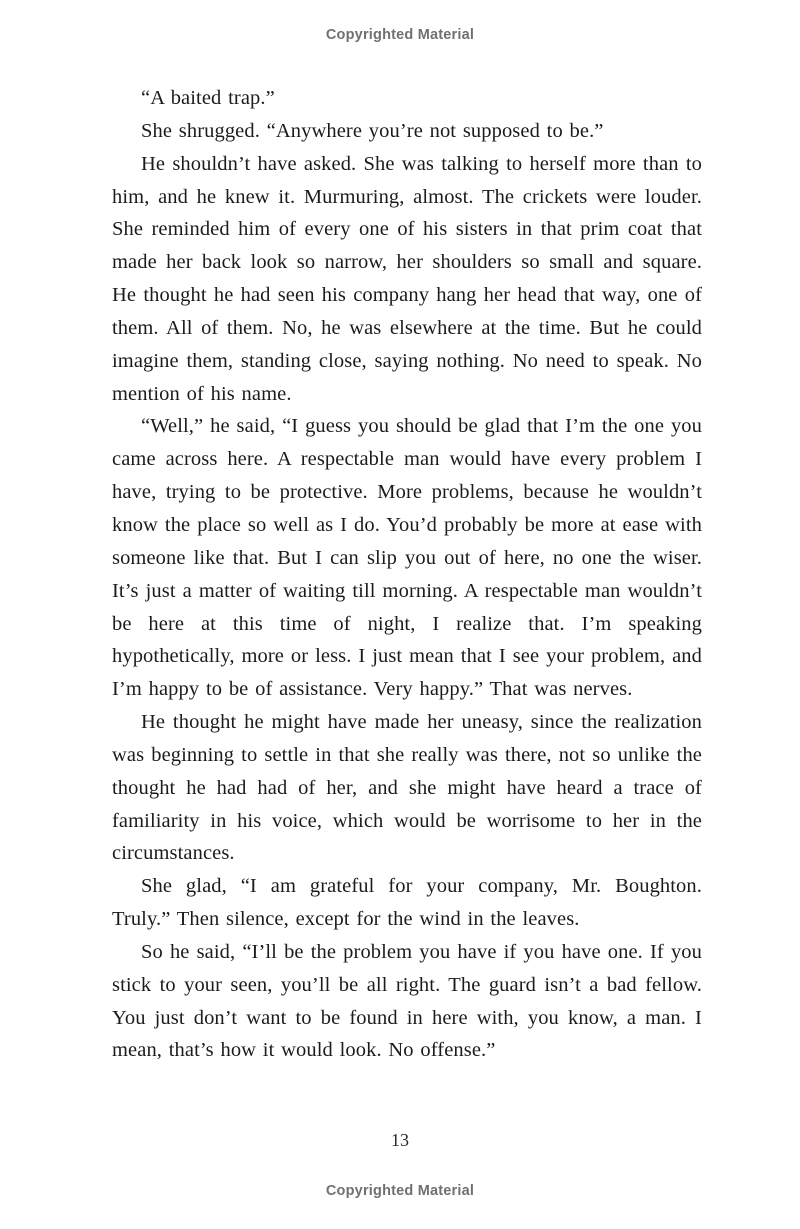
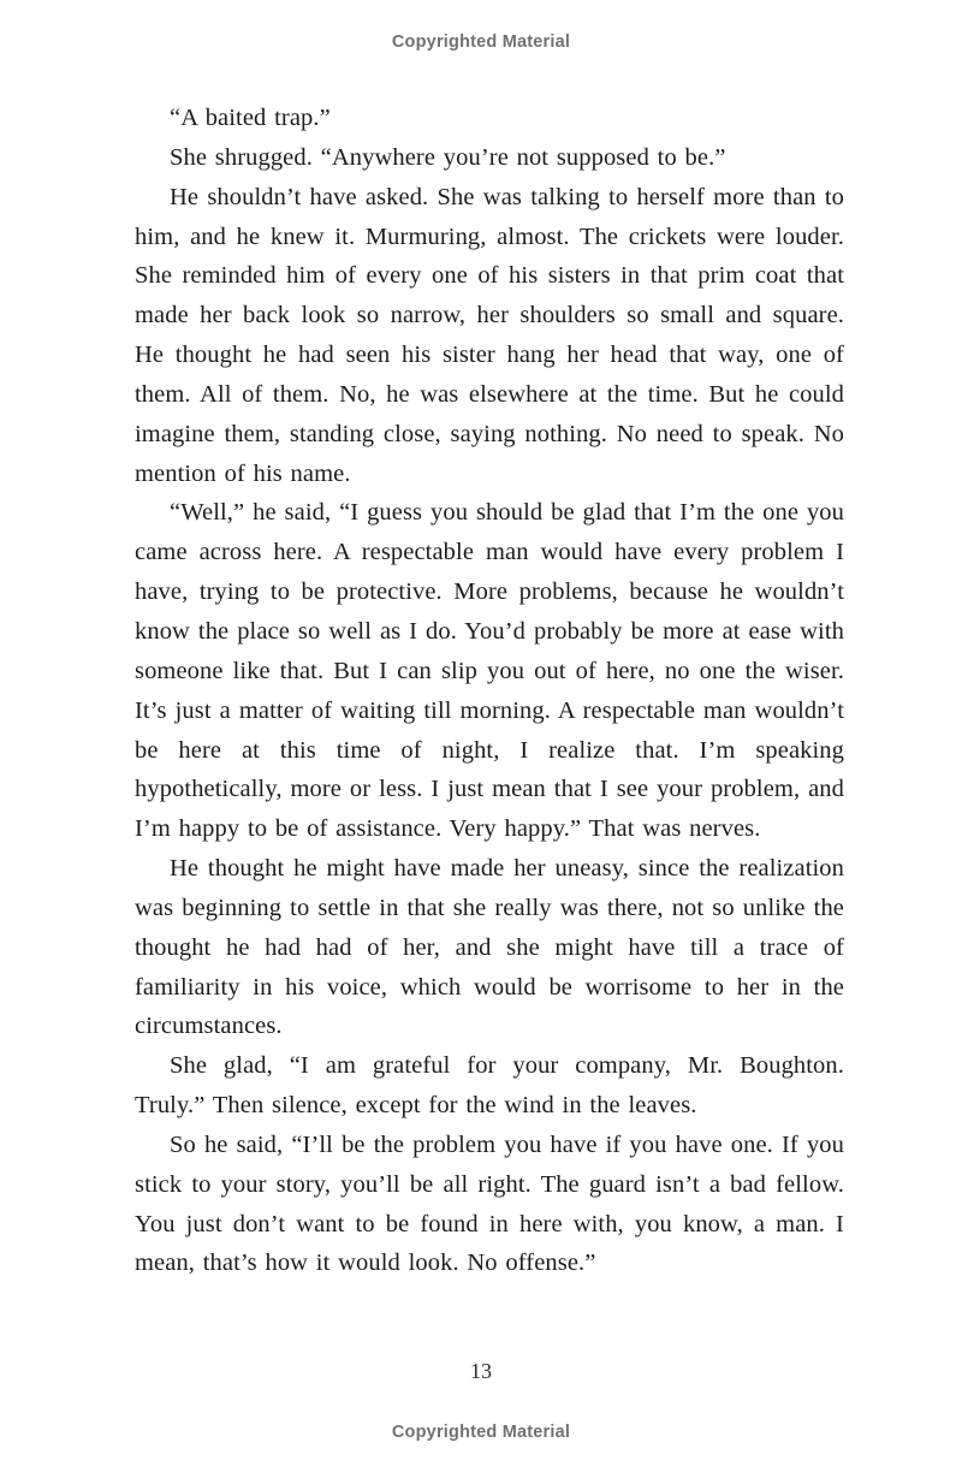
  Copyrighted Material
  “A baited trap.”
  She shrugged. “Anywhere you’re not supposed to be.”
- He shouldn’t have asked. She was talking to herself more than to him, and he knew it. Murmuring, almost. The crickets were louder. She reminded him of every one of his sisters in that prim coat that made her back look so narrow, her shoulders so small and square. He thought he had seen his company hang her head that way, one of them. All of them. No, he was elsewhere at the time. But he could imagine them, standing close, saying nothing. No need to speak. No mention of his name.
+ He shouldn’t have asked. She was talking to herself more than to him, and he knew it. Murmuring, almost. The crickets were louder. She reminded him of every one of his sisters in that prim coat that made her back look so narrow, her shoulders so small and square. He thought he had seen his sister hang her head that way, one of them. All of them. No, he was elsewhere at the time. But he could imagine them, standing close, saying nothing. No need to speak. No mention of his name.
  “Well,” he said, “I guess you should be glad that I’m the one you came across here. A respectable man would have every problem I have, trying to be protective. More problems, because he wouldn’t know the place so well as I do. You’d probably be more at ease with someone like that. But I can slip you out of here, no one the wiser. It’s just a matter of waiting till morning. A respectable man wouldn’t be here at this time of night, I realize that. I’m speaking hypothetically, more or less. I just mean that I see your problem, and I’m happy to be of assistance. Very happy.” That was nerves.
- He thought he might have made her uneasy, since the realization was beginning to settle in that she really was there, not so unlike the thought he had had of her, and she might have heard a trace of familiarity in his voice, which would be worrisome to her in the circumstances.
+ He thought he might have made her uneasy, since the realization was beginning to settle in that she really was there, not so unlike the thought he had had of her, and she might have till a trace of familiarity in his voice, which would be worrisome to her in the circumstances.
  She glad, “I am grateful for your company, Mr. Boughton. Truly.” Then silence, except for the wind in the leaves.
- So he said, “I’ll be the problem you have if you have one. If you stick to your seen, you’ll be all right. The guard isn’t a bad fellow. You just don’t want to be found in here with, you know, a man. I mean, that’s how it would look. No offense.”
+ So he said, “I’ll be the problem you have if you have one. If you stick to your story, you’ll be all right. The guard isn’t a bad fellow. You just don’t want to be found in here with, you know, a man. I mean, that’s how it would look. No offense.”
  13
  Copyrighted Material
